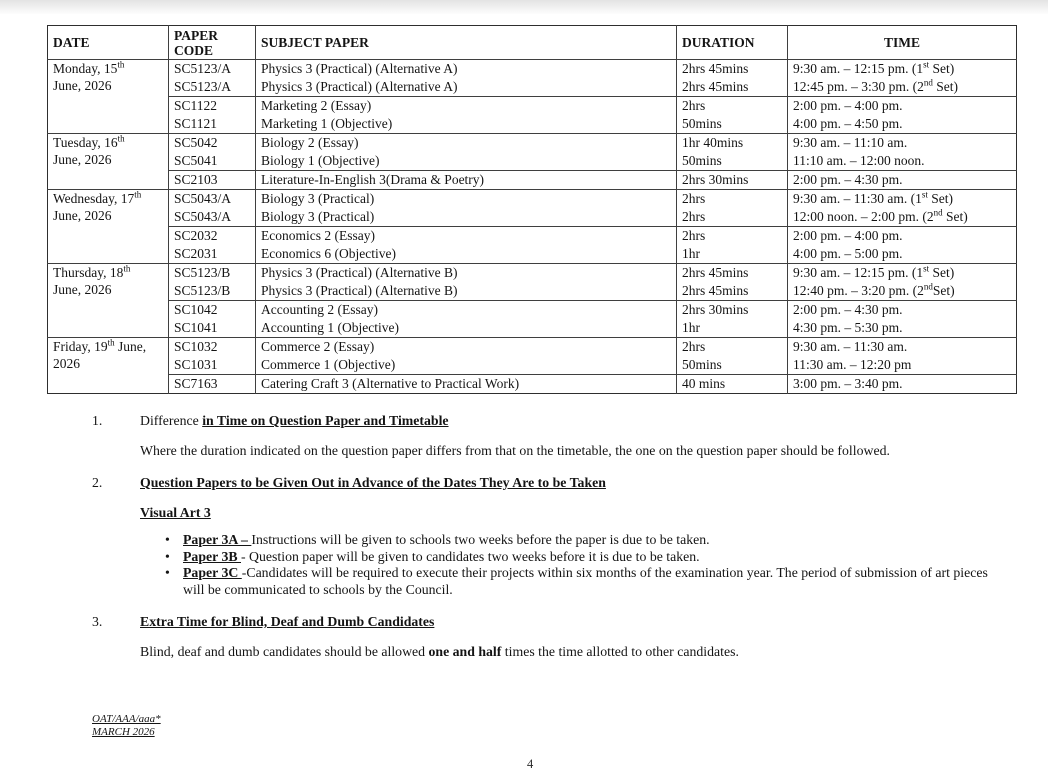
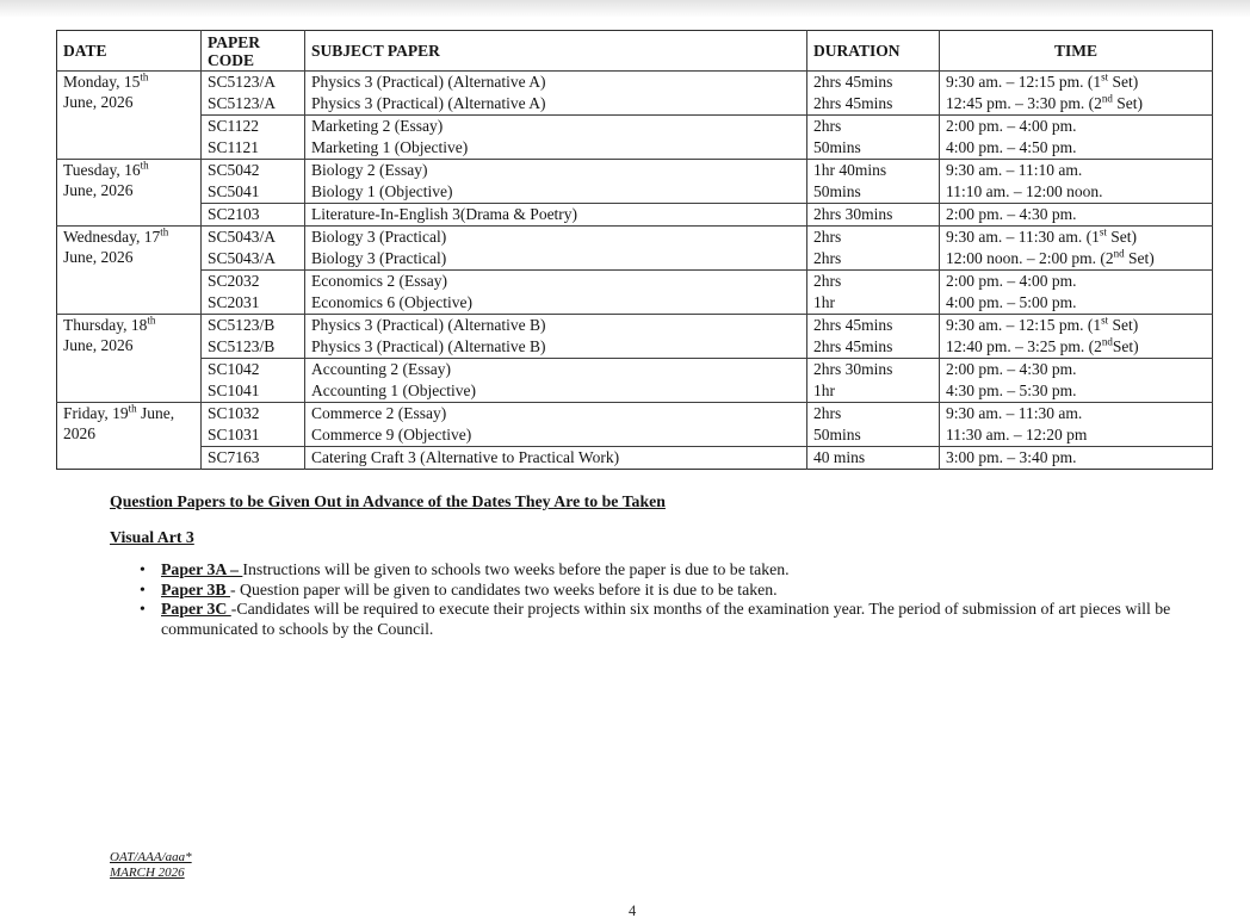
  DATE	PAPER CODE	SUBJECT PAPER	DURATION	TIME
  Monday, 15thJune, 2026	SC5123/A	Physics 3 (Practical) (Alternative A)	2hrs 45mins	9:30 am. – 12:15 pm. (1st Set)
  SC5123/A	Physics 3 (Practical) (Alternative A)	2hrs 45mins	12:45 pm. – 3:30 pm. (2nd Set)
  SC1122	Marketing 2 (Essay)	2hrs	2:00 pm. – 4:00 pm.
  SC1121	Marketing 1 (Objective)	50mins	4:00 pm. – 4:50 pm.
  Tuesday, 16thJune, 2026	SC5042	Biology 2 (Essay)	1hr 40mins	9:30 am. – 11:10 am.
  SC5041	Biology 1 (Objective)	50mins	11:10 am. – 12:00 noon.
  SC2103	Literature-In-English 3(Drama & Poetry)	2hrs 30mins	2:00 pm. – 4:30 pm.
  Wednesday, 17thJune, 2026	SC5043/A	Biology 3 (Practical)	2hrs	9:30 am. – 11:30 am. (1st Set)
  SC5043/A	Biology 3 (Practical)	2hrs	12:00 noon. – 2:00 pm. (2nd Set)
  SC2032	Economics 2 (Essay)	2hrs	2:00 pm. – 4:00 pm.
  SC2031	Economics 6 (Objective)	1hr	4:00 pm. – 5:00 pm.
  Thursday, 18thJune, 2026	SC5123/B	Physics 3 (Practical) (Alternative B)	2hrs 45mins	9:30 am. – 12:15 pm. (1st Set)
- SC5123/B	Physics 3 (Practical) (Alternative B)	2hrs 45mins	12:40 pm. – 3:20 pm. (2ndSet)
+ SC5123/B	Physics 3 (Practical) (Alternative B)	2hrs 45mins	12:40 pm. – 3:25 pm. (2ndSet)
  SC1042	Accounting 2 (Essay)	2hrs 30mins	2:00 pm. – 4:30 pm.
  SC1041	Accounting 1 (Objective)	1hr	4:30 pm. – 5:30 pm.
  Friday, 19th June,2026	SC1032	Commerce 2 (Essay)	2hrs	9:30 am. – 11:30 am.
- SC1031	Commerce 1 (Objective)	50mins	11:30 am. – 12:20 pm
+ SC1031	Commerce 9 (Objective)	50mins	11:30 am. – 12:20 pm
  SC7163	Catering Craft 3 (Alternative to Practical Work)	40 mins	3:00 pm. – 3:40 pm.
- 1.
- Difference in Time on Question Paper and Timetable
- Where the duration indicated on the question paper differs from that on the timetable, the one on the question paper should be followed.
- 2.
  Question Papers to be Given Out in Advance of the Dates They Are to be Taken
  Visual Art 3
  •
  Paper 3A – Instructions will be given to schools two weeks before the paper is due to be taken.
  •
  Paper 3B - Question paper will be given to candidates two weeks before it is due to be taken.
  •
  Paper 3C -Candidates will be required to execute their projects within six months of the examination year. The period of submission of art pieces will be communicated to schools by the Council.
- 3.
- Extra Time for Blind, Deaf and Dumb Candidates
- Blind, deaf and dumb candidates should be allowed one and half times the time allotted to other candidates.
  OAT/AAA/aaa*
  MARCH 2026
  4
